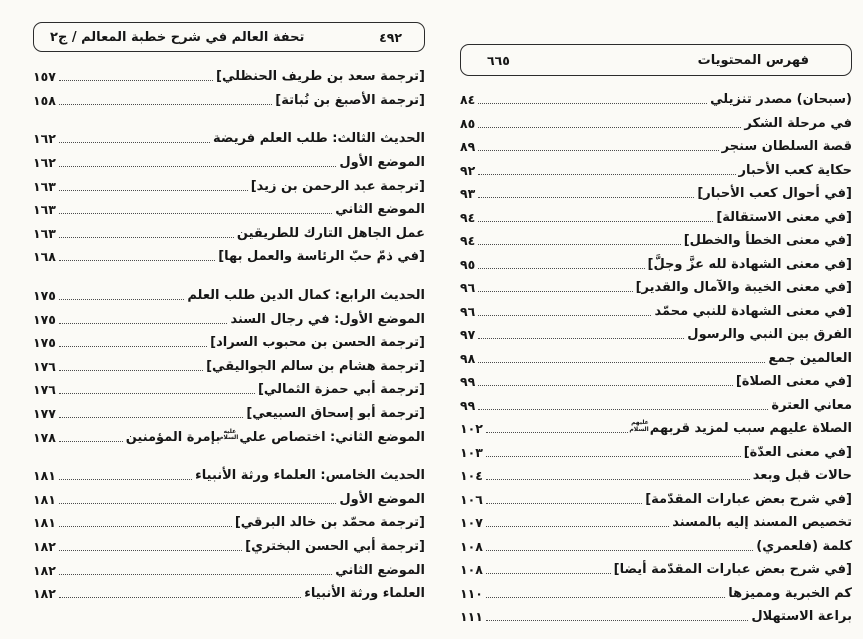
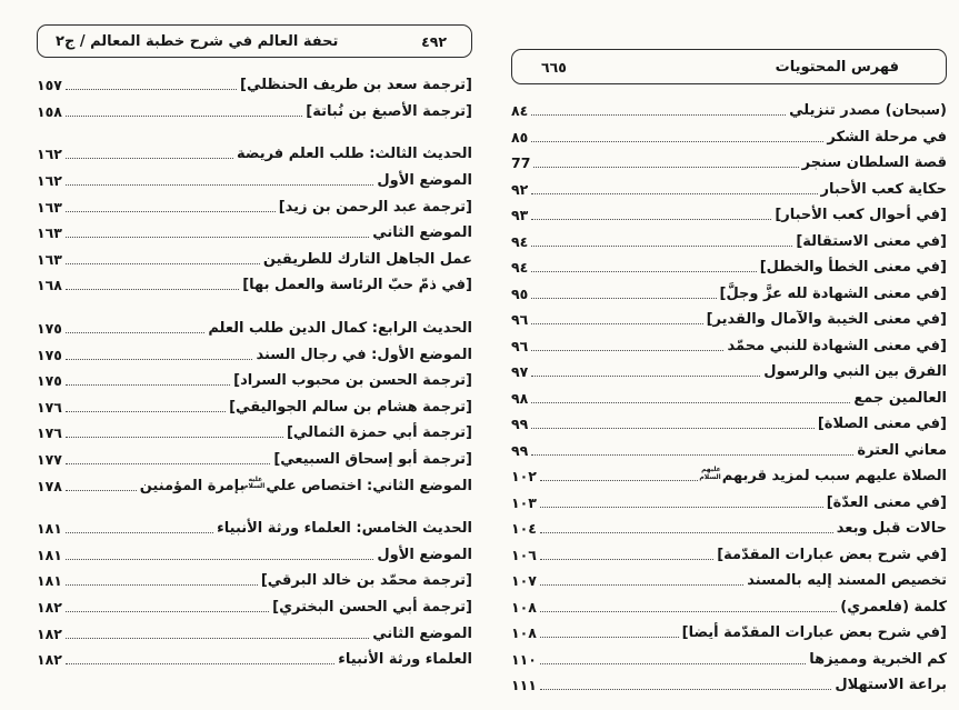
  تحفة العالم في شرح خطبة المعالم / ج٢
  ٤٩٢
  [ترجمة سعد بن طريف الحنظلي]
  ١٥٧
  [ترجمة الأصبغ بن نُباتة]
  ١٥٨
  الحديث الثالث: طلب العلم فريضة
  ١٦٢
  الموضع الأول
  ١٦٢
  [ترجمة عبد الرحمن بن زيد]
  ١٦٣
  الموضع الثاني
  ١٦٣
  عمل الجاهل التارك للطريقين
  ١٦٣
  [في ذمّ حبّ الرئاسة والعمل بها]
  ١٦٨
  الحديث الرابع: كمال الدين طلب العلم
  ١٧٥
  الموضع الأول: في رجال السند
  ١٧٥
  [ترجمة الحسن بن محبوب السراد]
  ١٧٥
  [ترجمة هشام بن سالم الجواليقي]
  ١٧٦
  [ترجمة أبي حمزة الثمالي]
  ١٧٦
  [ترجمة أبو إسحاق السبيعي]
  ١٧٧
  الموضع الثاني: اختصاص علي
  بإمرة المؤمنين
  ١٧٨
  الحديث الخامس: العلماء ورثة الأنبياء
  ١٨١
  الموضع الأول
  ١٨١
  [ترجمة محمّد بن خالد البرقي]
  ١٨١
  [ترجمة أبي الحسن البختري]
  ١٨٢
  الموضع الثاني
  ١٨٢
  العلماء ورثة الأنبياء
  ١٨٢
  ٦٦٥
  فهرس المحتويات
  (سبحان) مصدر تنزيلي
  ٨٤
  في مرحلة الشكر
  ٨٥
  قصة السلطان سنجر
- ٨٩
+ 77
  حكاية كعب الأحبار
  ٩٢
  [في أحوال كعب الأحبار]
  ٩٣
  [في معنى الاستقالة]
  ٩٤
  [في معنى الخطأ والخطل]
  ٩٤
  [في معنى الشهادة لله عزَّ وجلَّ]
  ٩٥
  [في معنى الخيبة والآمال والقدير]
  ٩٦
  [في معنى الشهادة للنبي محمّد
  ٩٦
  الفرق بين النبي والرسول
  ٩٧
  العالمين جمع
  ٩٨
  [في معنى الصلاة]
  ٩٩
  معاني العترة
  ٩٩
  الصلاة عليهم سبب لمزيد قربهم
  ١٠٢
  [في معنى العدّة]
  ١٠٣
  حالات قبل وبعد
  ١٠٤
  [في شرح بعض عبارات المقدّمة]
  ١٠٦
  تخصيص المسند إليه بالمسند
  ١٠٧
  كلمة (فلعمري)
  ١٠٨
  [في شرح بعض عبارات المقدّمة أيضا]
  ١٠٨
  كم الخبرية ومميزها
  ١١٠
  براعة الاستهلال
  ١١١
